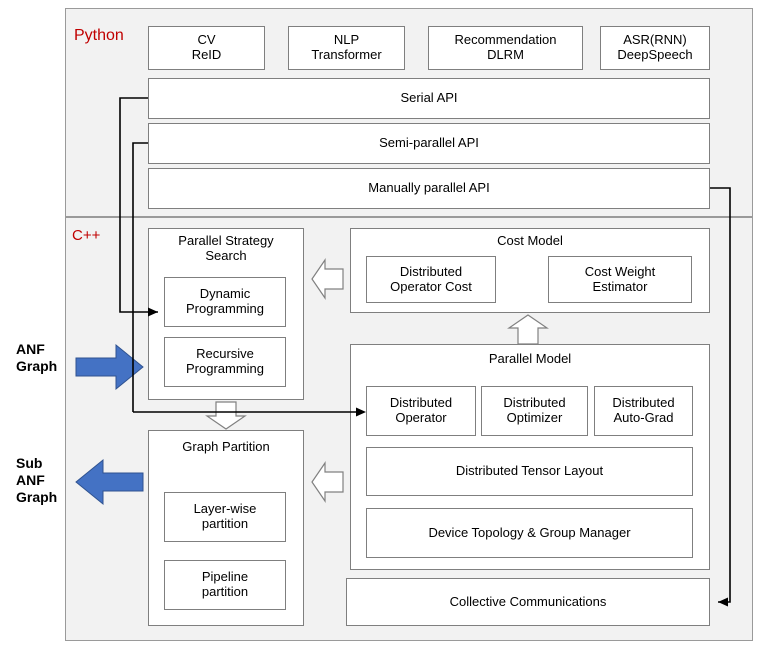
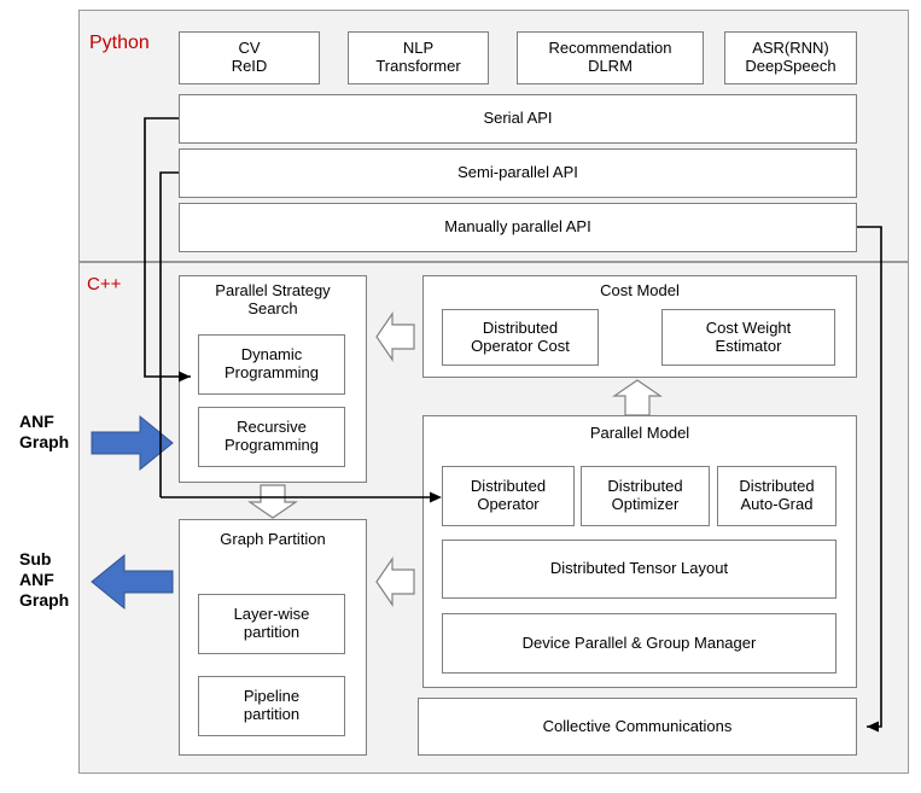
  Python
  C++
  ANF
  Graph
  Sub
  ANF
  Graph
  CV
  ReID
  NLP
  Transformer
  Recommendation
  DLRM
  ASR(RNN)
  DeepSpeech
  Serial API
  Semi-parallel API
  Manually parallel API
  Parallel Strategy
  Search
  Dynamic
  Programming
  Recursive
  Programming
  Graph Partition
  Layer-wise
  partition
  Pipeline
  partition
  Cost Model
  Distributed
  Operator Cost
  Cost Weight
  Estimator
  Parallel Model
  Distributed
  Operator
  Distributed
  Optimizer
  Distributed
  Auto-Grad
  Distributed Tensor Layout
- Device Topology & Group Manager
+ Device Parallel & Group Manager
  Collective Communications
